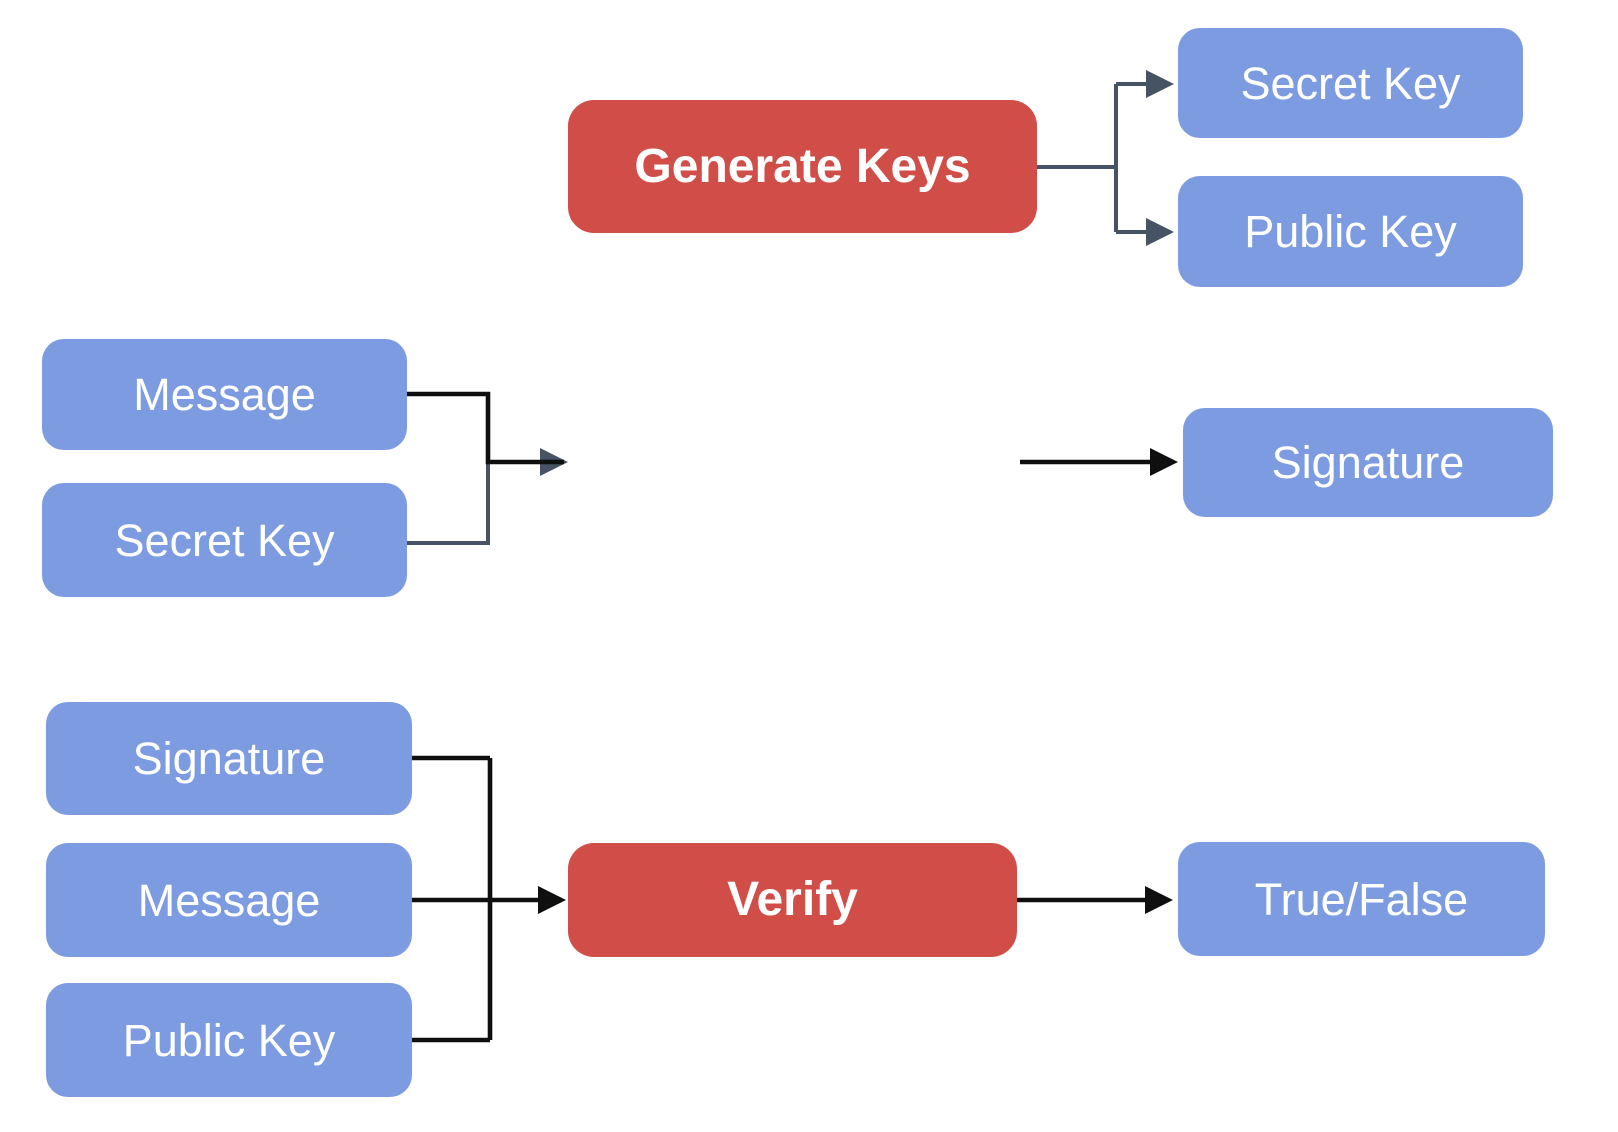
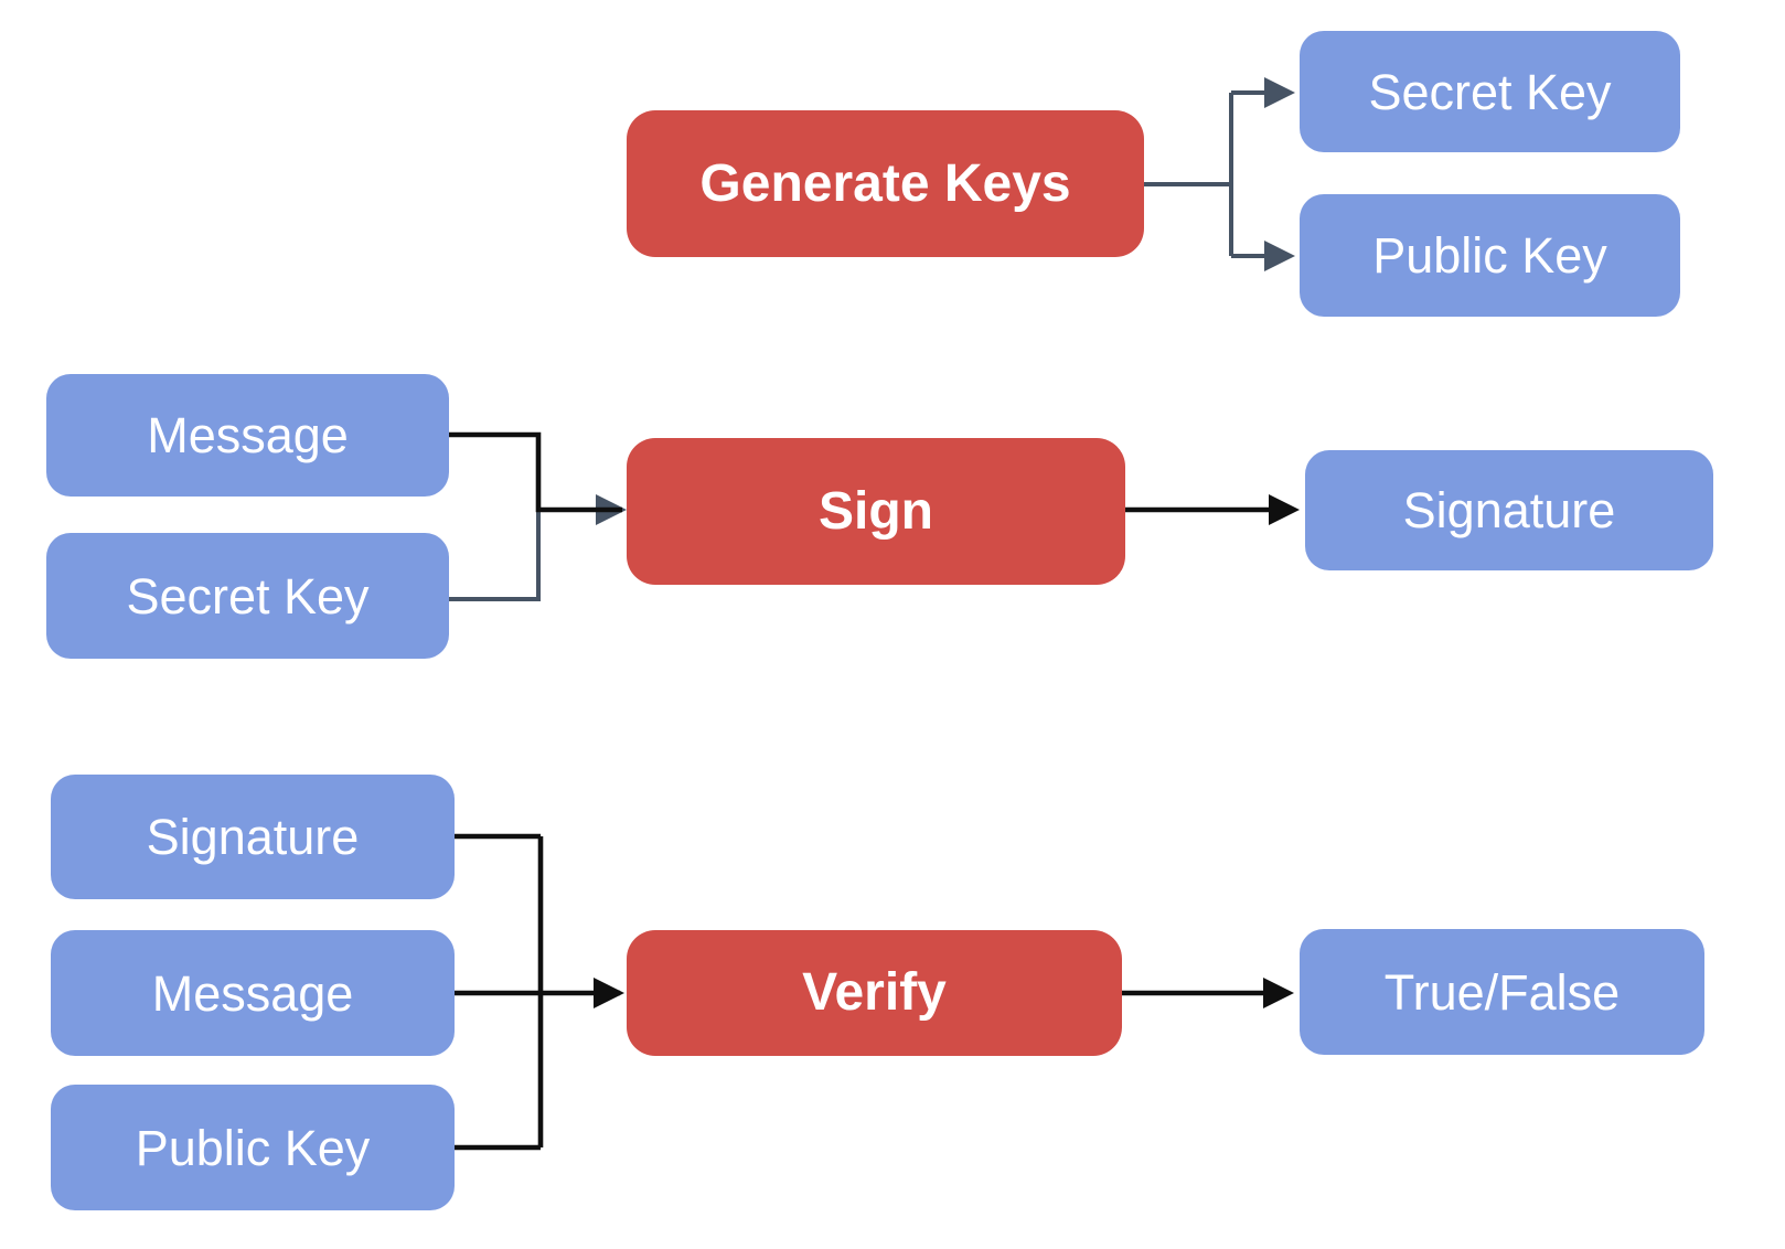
  Generate Keys
  Secret Key
  Public Key
  Message
  Secret Key
+ Sign
  Signature
  Signature
  Message
  Public Key
  Verify
  True/False
